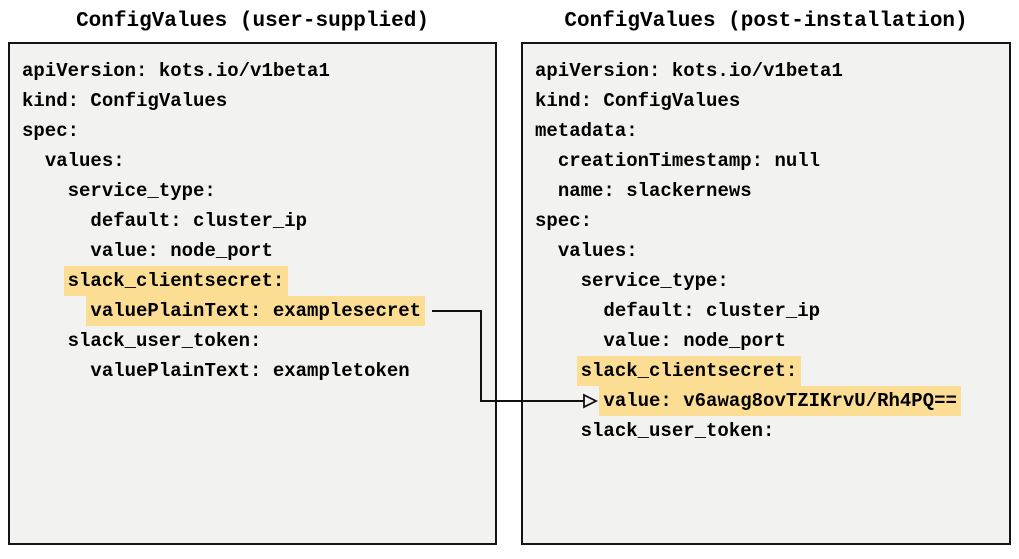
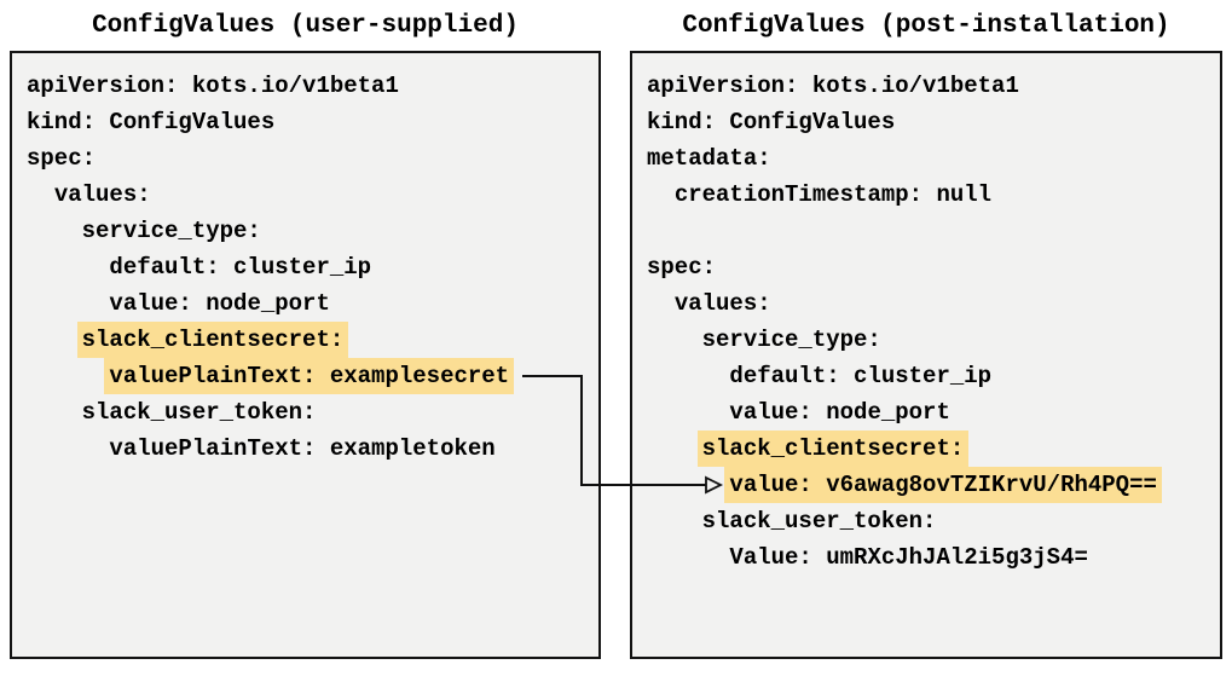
  ConfigValues (user-supplied)
  ConfigValues (post-installation)
  apiVersion: kots.io/v1beta1
  kind: ConfigValues
  spec:
  values:
  service_type:
  default: cluster_ip
  value: node_port
  slack_clientsecret:
  valuePlainText: examplesecret
  slack_user_token:
  valuePlainText: exampletoken
  apiVersion: kots.io/v1beta1
  kind: ConfigValues
  metadata:
  creationTimestamp: null
- name: slackernews
  spec:
  values:
  service_type:
  default: cluster_ip
  value: node_port
  slack_clientsecret:
  value: v6awag8ovTZIKrvU/Rh4PQ==
  slack_user_token:
+ Value: umRXcJhJAl2i5g3jS4=
